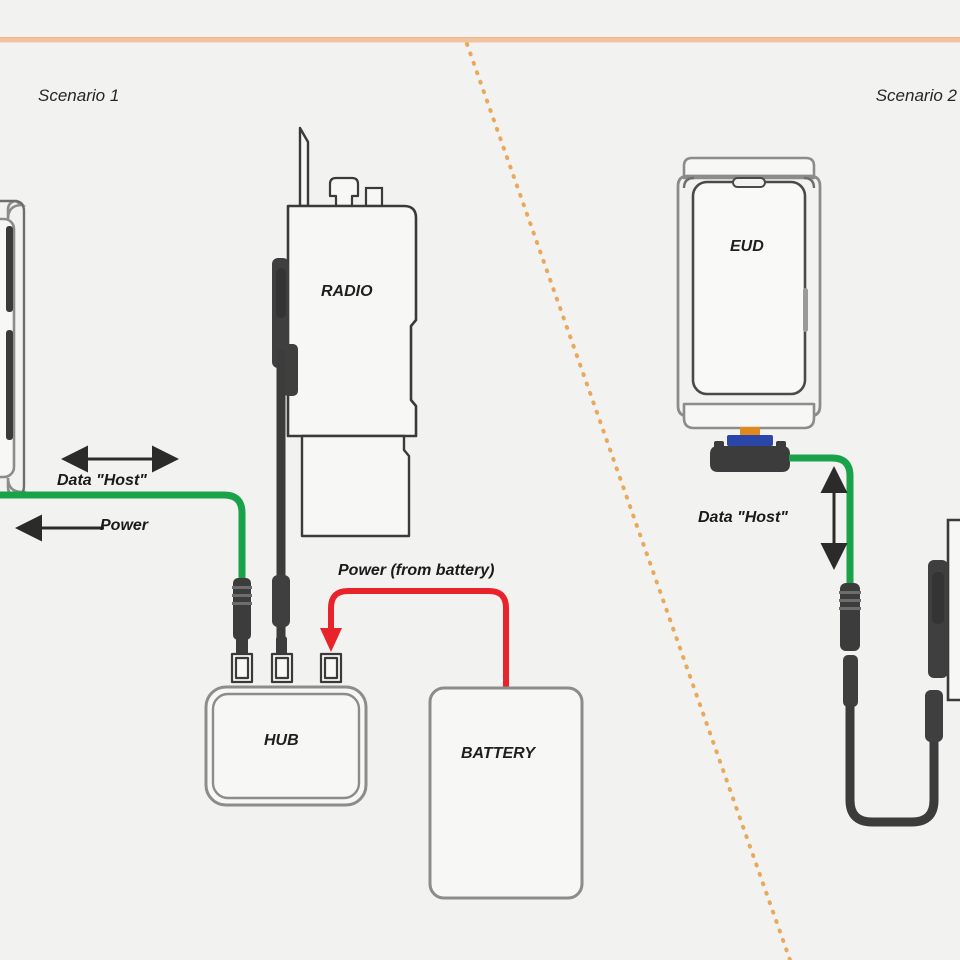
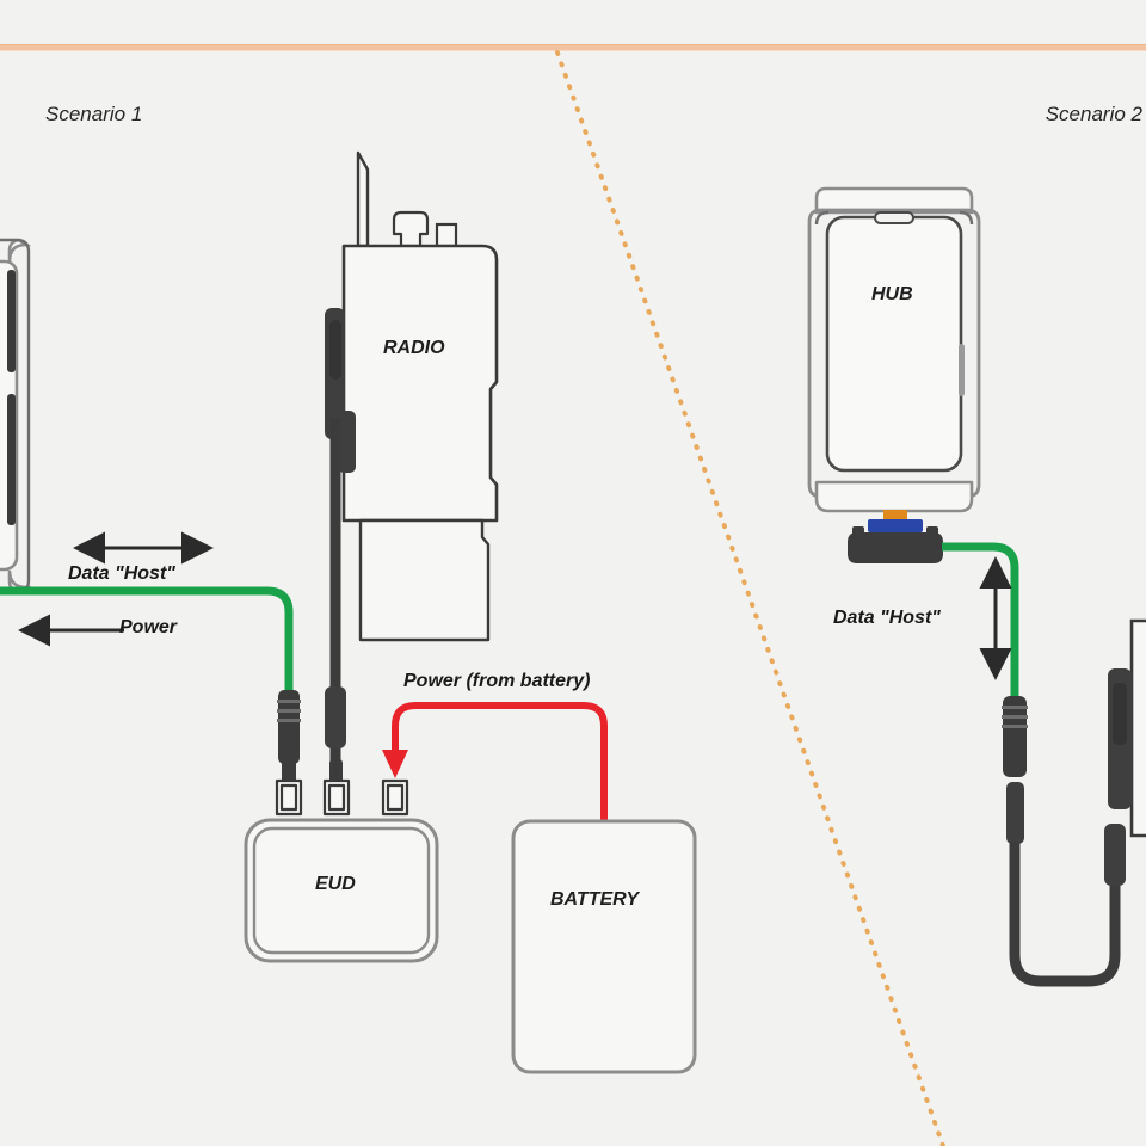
  Scenario 1
  Scenario 2
  Data "Host"
  Power
  Power (from battery)
  Data "Host"
  RADIO
- HUB
+ EUD
  BATTERY
- EUD
+ HUB
